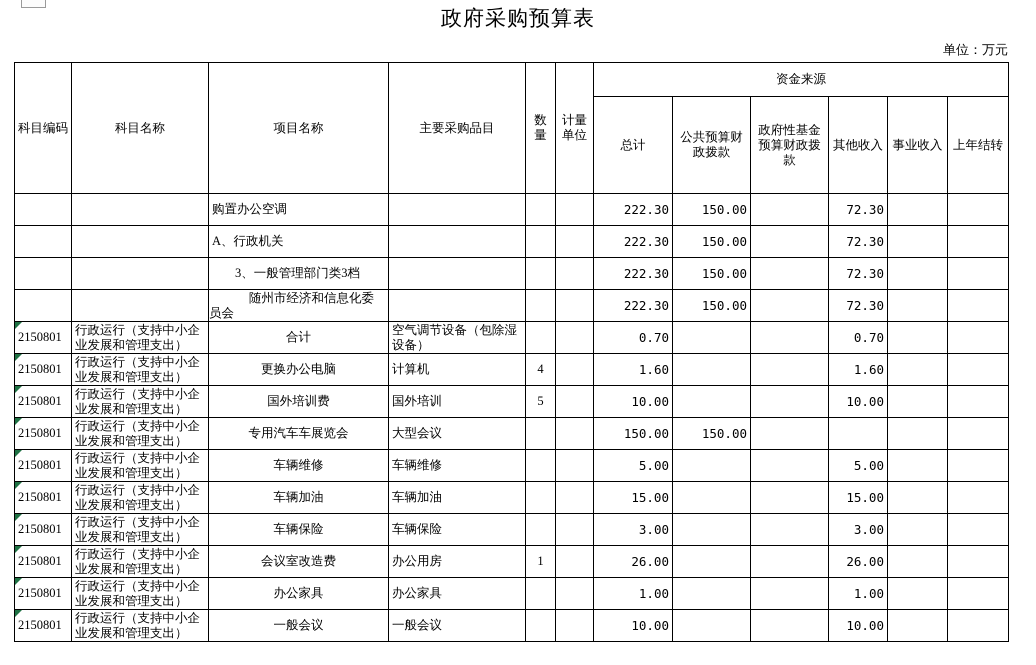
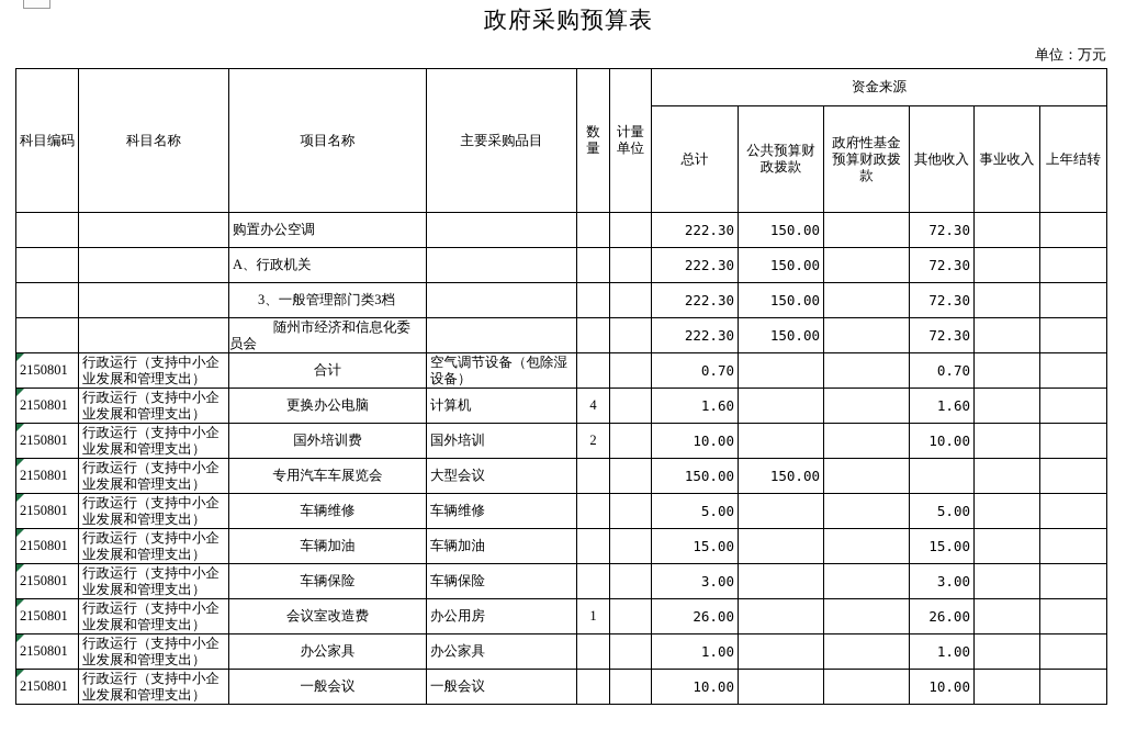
  政府采购预算表
  单位：万元
  科目编码	科目名称	项目名称	主要采购品目	数量	计量单位	资金来源
  总计	公共预算财政拨款	政府性基金预算财政拨款	其他收入	事业收入	上年结转
  		购置办公空调				222.30	150.00		72.30
  		A、行政机关				222.30	150.00		72.30
  		3、一般管理部门类3档				222.30	150.00		72.30
  		随州市经济和信息化委员会				222.30	150.00		72.30
  2150801	行政运行（支持中小企业发展和管理支出）	合计	空气调节设备（包除湿设备）			0.70			0.70
  2150801	行政运行（支持中小企业发展和管理支出）	更换办公电脑	计算机	4		1.60			1.60
- 2150801	行政运行（支持中小企业发展和管理支出）	国外培训费	国外培训	5		10.00			10.00
+ 2150801	行政运行（支持中小企业发展和管理支出）	国外培训费	国外培训	2		10.00			10.00
  2150801	行政运行（支持中小企业发展和管理支出）	专用汽车车展览会	大型会议			150.00	150.00
  2150801	行政运行（支持中小企业发展和管理支出）	车辆维修	车辆维修			5.00			5.00
  2150801	行政运行（支持中小企业发展和管理支出）	车辆加油	车辆加油			15.00			15.00
  2150801	行政运行（支持中小企业发展和管理支出）	车辆保险	车辆保险			3.00			3.00
  2150801	行政运行（支持中小企业发展和管理支出）	会议室改造费	办公用房	1		26.00			26.00
  2150801	行政运行（支持中小企业发展和管理支出）	办公家具	办公家具			1.00			1.00
  2150801	行政运行（支持中小企业发展和管理支出）	一般会议	一般会议			10.00			10.00
